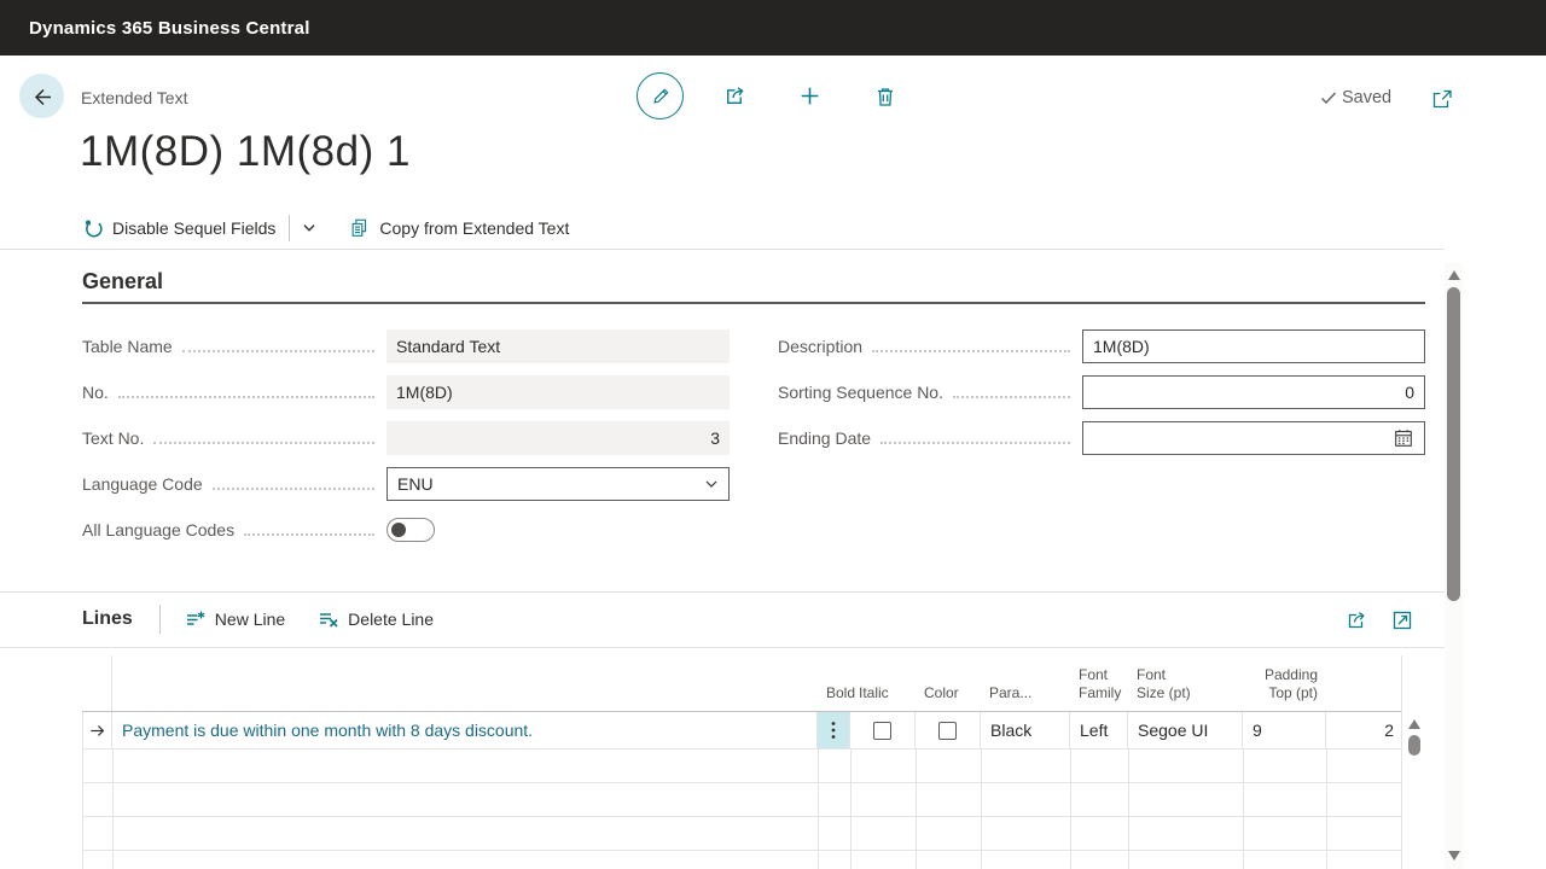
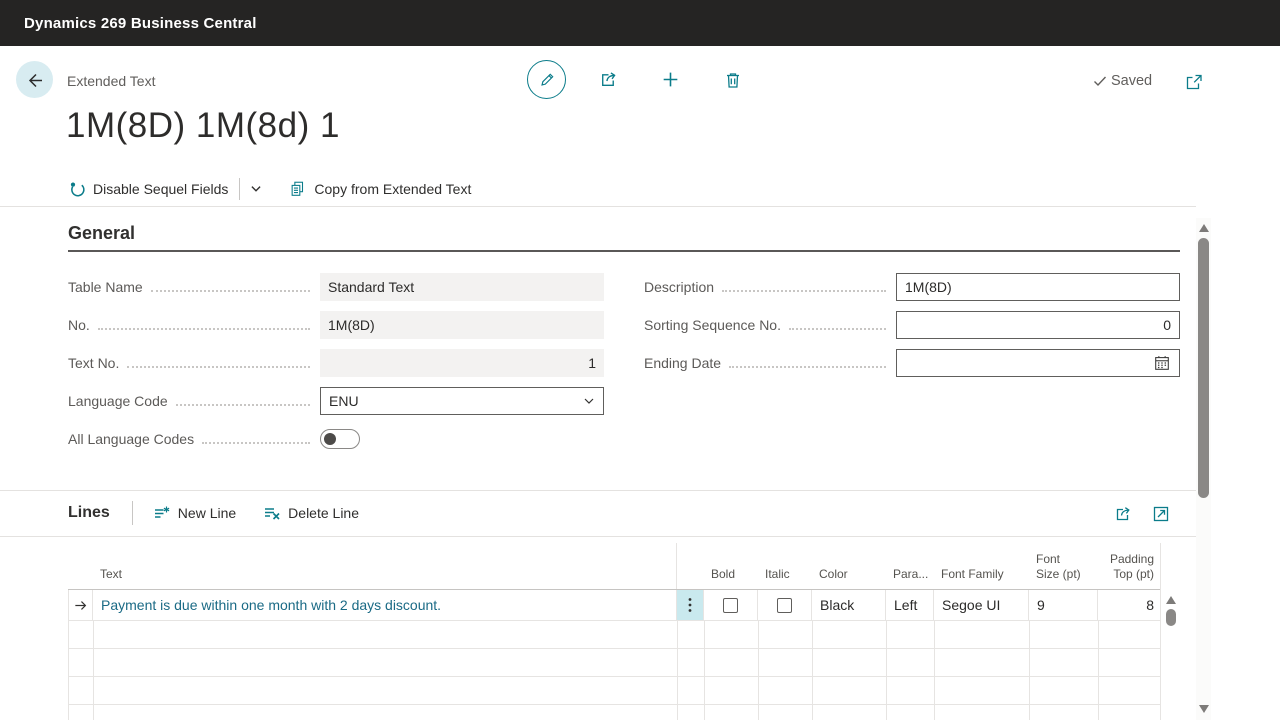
- Dynamics 365 Business Central
+ Dynamics 269 Business Central
  Extended Text
  Saved
  1M(8D) 1M(8d) 1
  Disable Sequel Fields
  Copy from Extended Text
  General
  Table Name
  Standard Text
  No.
  1M(8D)
  Text No.
- 3
+ 1
  Language Code
  ENU
  All Language Codes
  Description
  1M(8D)
  Sorting Sequence No.
  0
  Ending Date
  Lines
  New Line
  Delete Line
+ Text
  Bold
  Italic
  Color
  Para...
  Font Family
  Font
  Size (pt)
  Padding
  Top (pt)
- Payment is due within one month with 8 days discount.
+ Payment is due within one month with 2 days discount.
  Black
  Left
  Segoe UI
  9
- 2
+ 8
